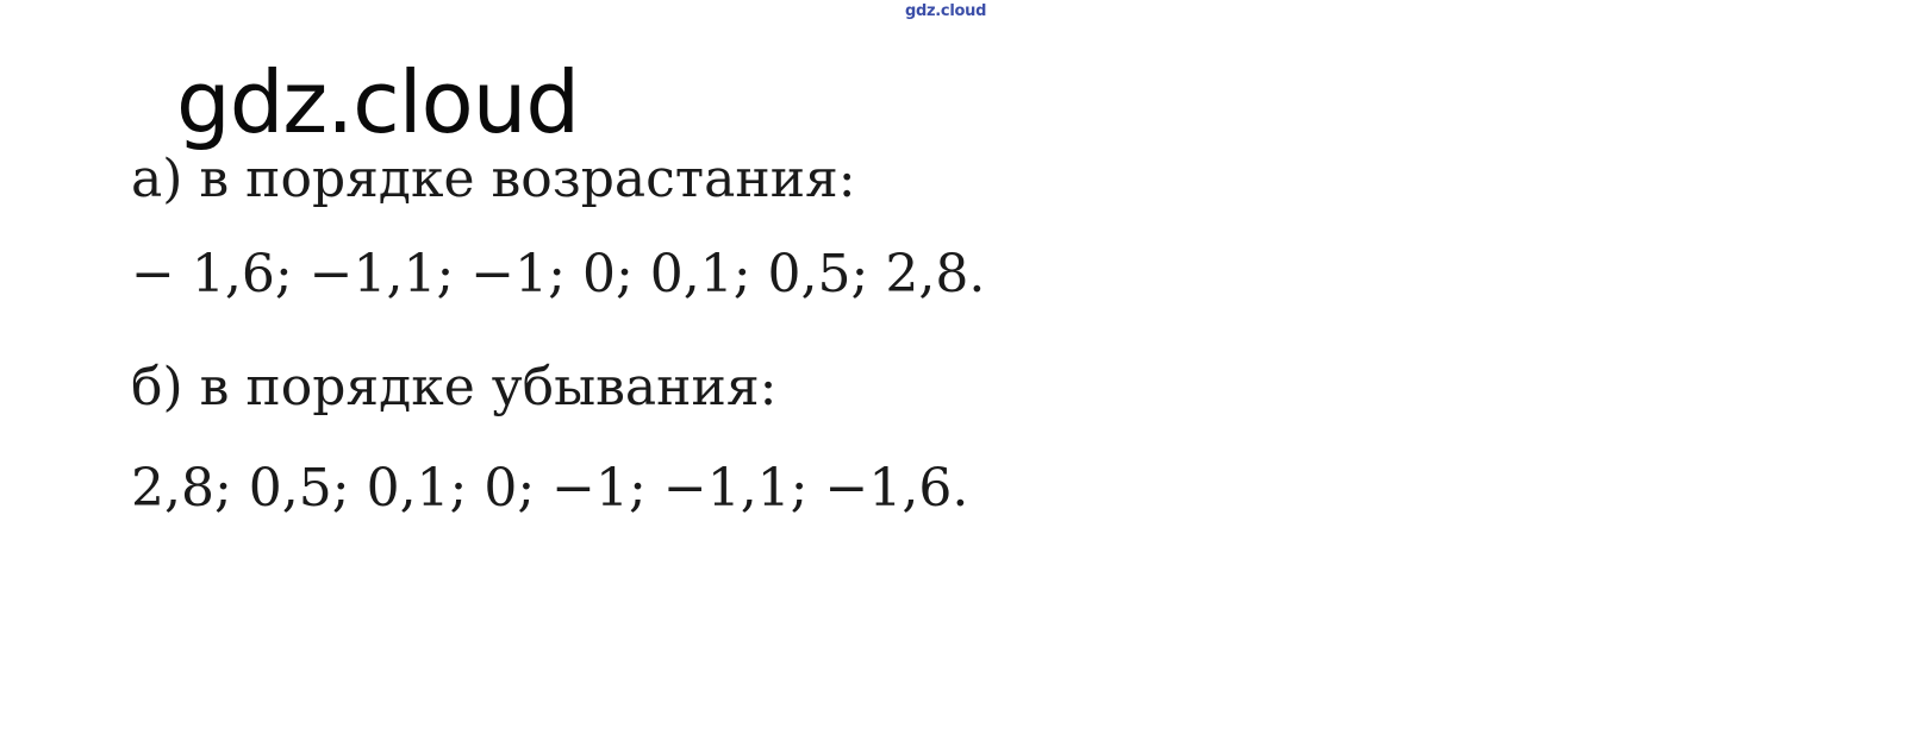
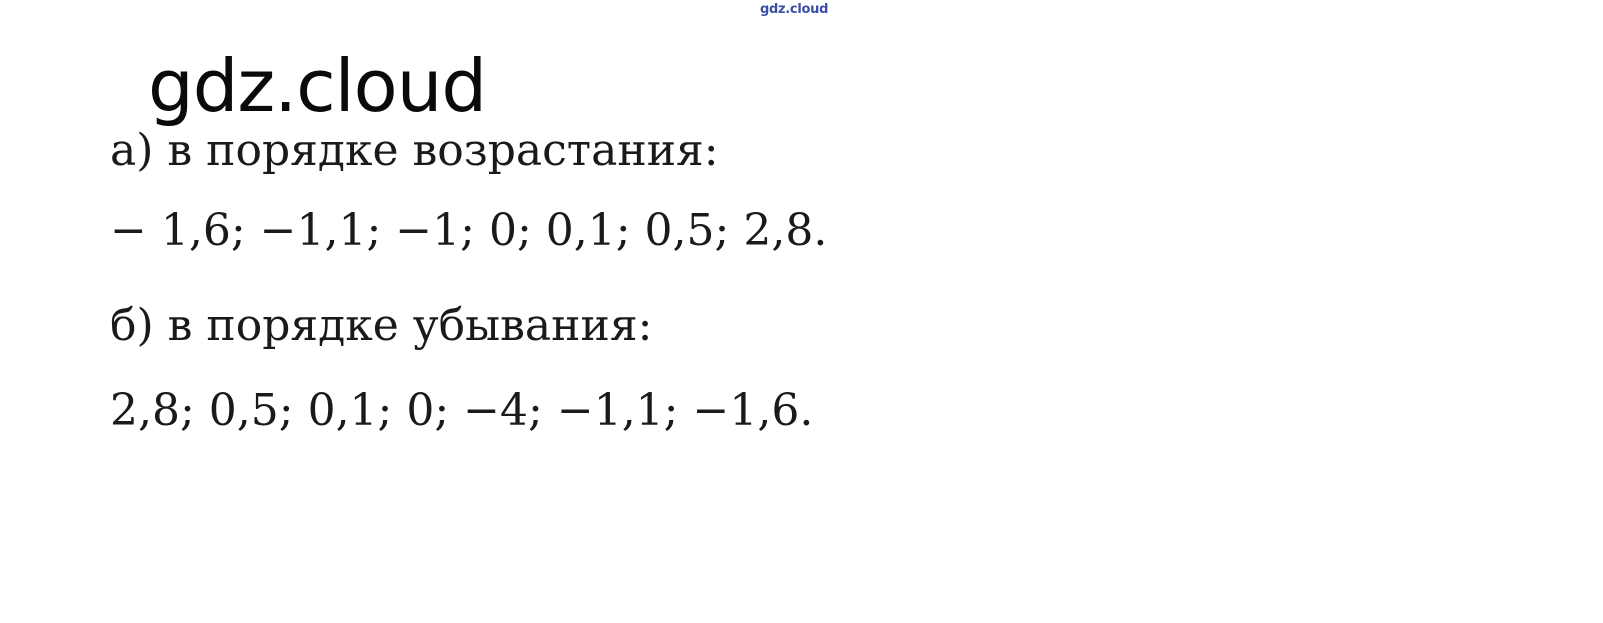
  gdz.cloud
  gdz.cloud
  а) в порядке возрастания:
  − 1,6; −1,1; −1; 0; 0,1; 0,5; 2,8.
  б) в порядке убывания:
- 2,8; 0,5; 0,1; 0; −1; −1,1; −1,6.
+ 2,8; 0,5; 0,1; 0; −4; −1,1; −1,6.
